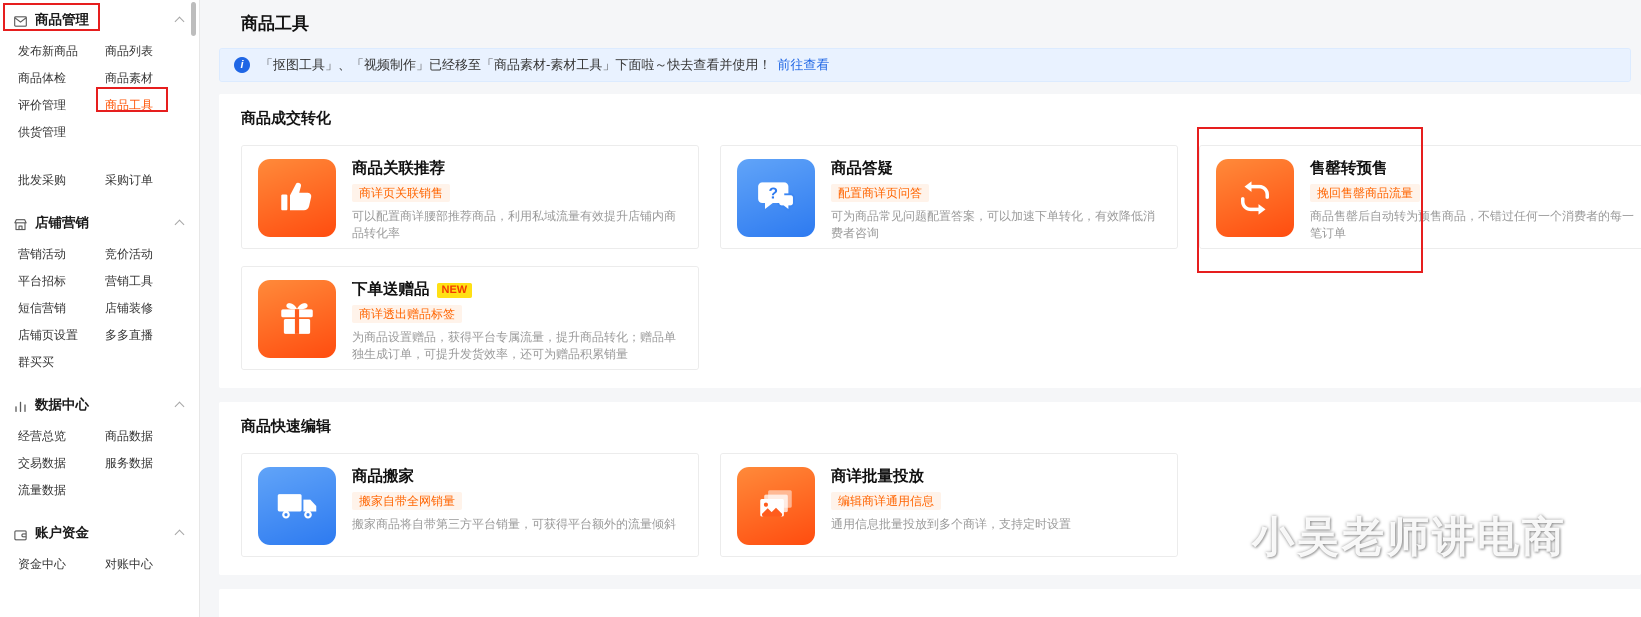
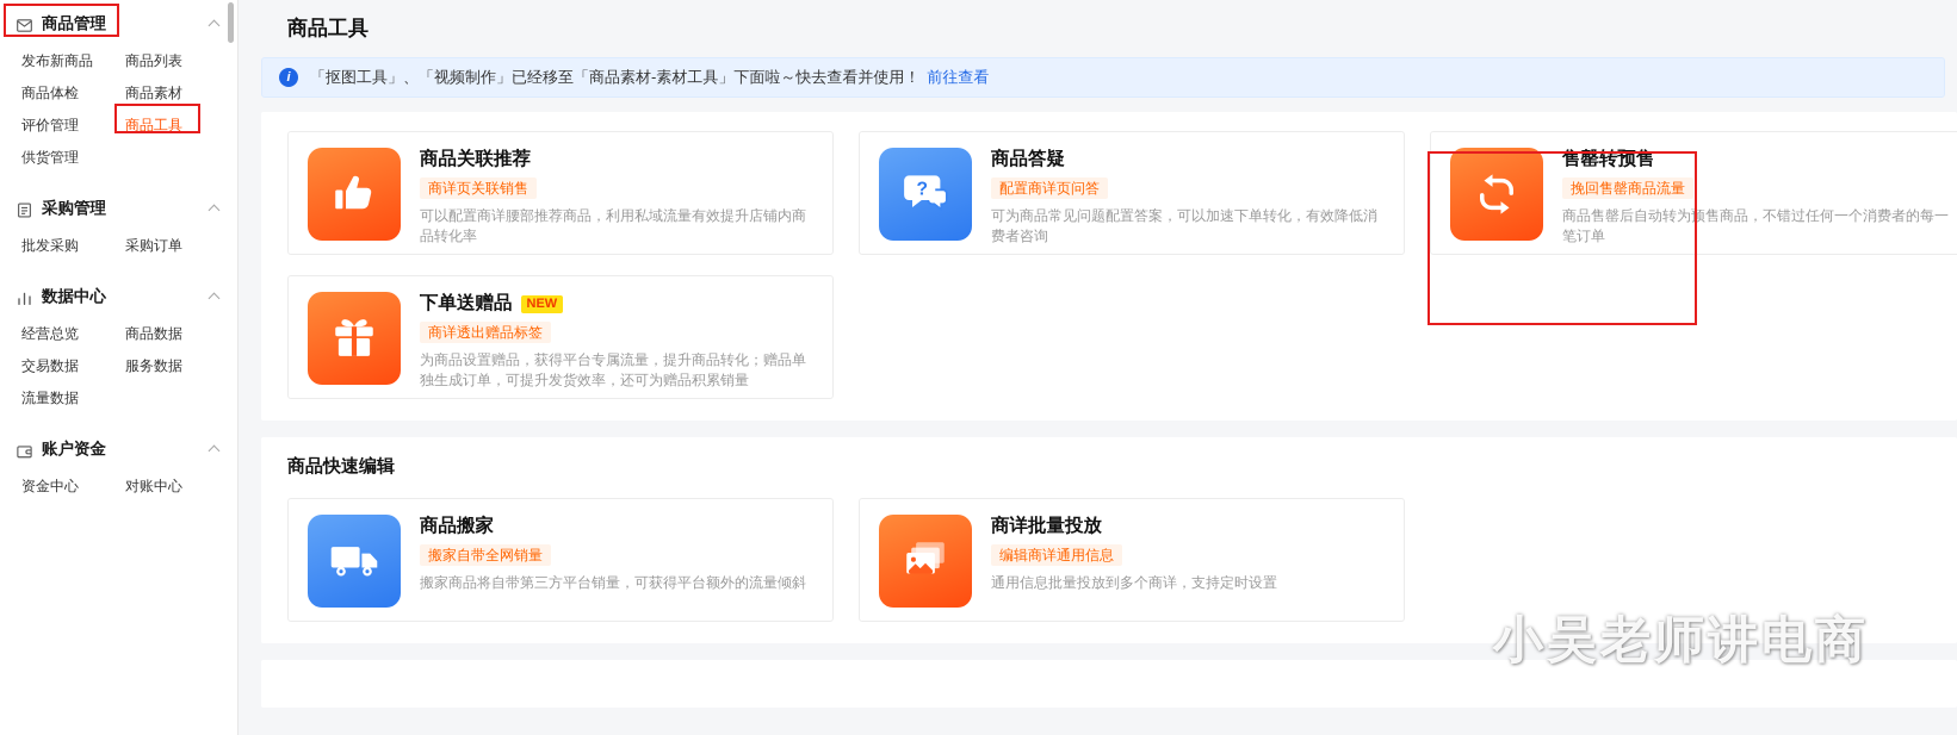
  商品管理
  发布新商品
  商品列表
  商品体检
  商品素材
  评价管理
  商品工具
  供货管理
+ 采购管理
  批发采购
  采购订单
- 店铺营销
- 营销活动
- 竞价活动
- 平台招标
- 营销工具
- 短信营销
- 店铺装修
- 店铺页设置
- 多多直播
- 群买买
  数据中心
  经营总览
  商品数据
  交易数据
  服务数据
  流量数据
  账户资金
  资金中心
  对账中心
  商品工具
  i
  「抠图工具」、「视频制作」已经移至「商品素材-素材工具」下面啦～快去查看并使用！
  前往查看
- 商品成交转化
  商品关联推荐
  商详页关联销售
  可以配置商详腰部推荐商品，利用私域流量有效提升店铺内商品转化率
  ?
  商品答疑
  配置商详页问答
  可为商品常见问题配置答案，可以加速下单转化，有效降低消费者咨询
  售罄转预售
  挽回售罄商品流量
  商品售罄后自动转为预售商品，不错过任何一个消费者的每一笔订单
  下单送赠品
  NEW
  商详透出赠品标签
  为商品设置赠品，获得平台专属流量，提升商品转化；赠品单独生成订单，可提升发货效率，还可为赠品积累销量
  商品快速编辑
  商品搬家
  搬家自带全网销量
  搬家商品将自带第三方平台销量，可获得平台额外的流量倾斜
  商详批量投放
  编辑商详通用信息
  通用信息批量投放到多个商详，支持定时设置
  小吴老师讲电商
